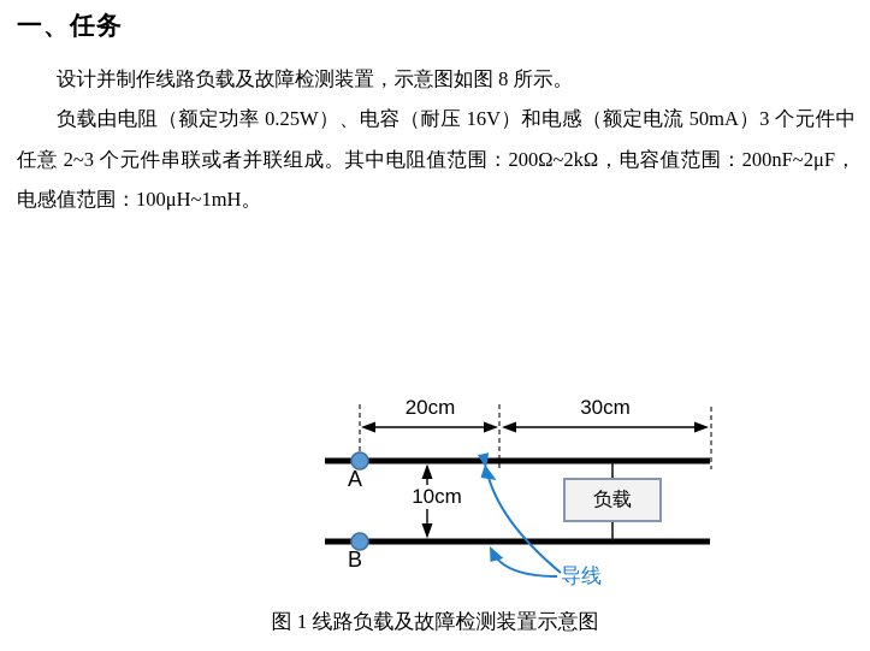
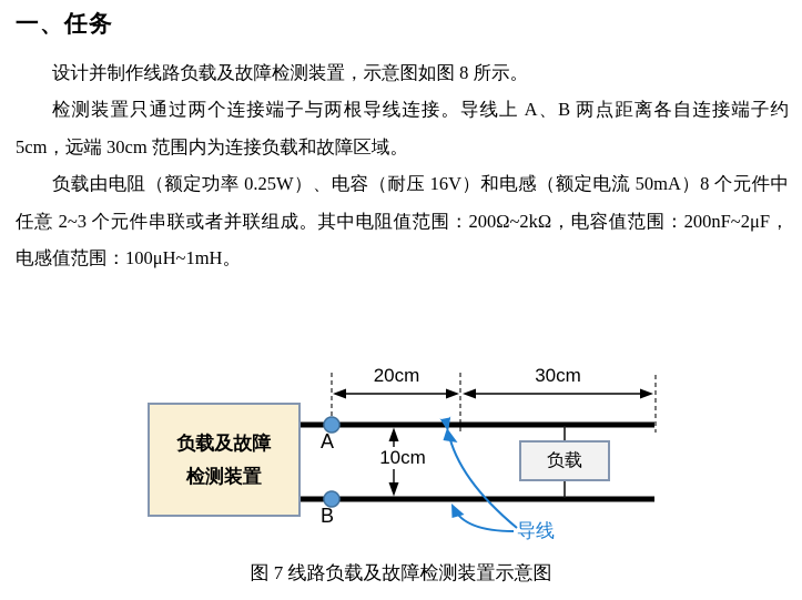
  一、任务
  设计并制作线路负载及故障检测装置，示意图如图 8 所示。
+ 检测装置只通过两个连接端子与两根导线连接。导线上 A、B 两点距离各自连接端子约 5cm，远端 30cm 范围内为连接负载和故障区域。
- 负载由电阻（额定功率 0.25W）、电容（耐压 16V）和电感（额定电流 50mA）3 个元件中任意 2~3 个元件串联或者并联组成。其中电阻值范围：200Ω~2kΩ，电容值范围：200nF~2μF，电感值范围：100μH~1mH。
+ 负载由电阻（额定功率 0.25W）、电容（耐压 16V）和电感（额定电流 50mA）8 个元件中任意 2~3 个元件串联或者并联组成。其中电阻值范围：200Ω~2kΩ，电容值范围：200nF~2μF，电感值范围：100μH~1mH。
+ 负载及故障
+ 检测装置
  负载
  20cm
  30cm
  10cm
  A
  B
  导线
- 图 1 线路负载及故障检测装置示意图
+ 图 7 线路负载及故障检测装置示意图
